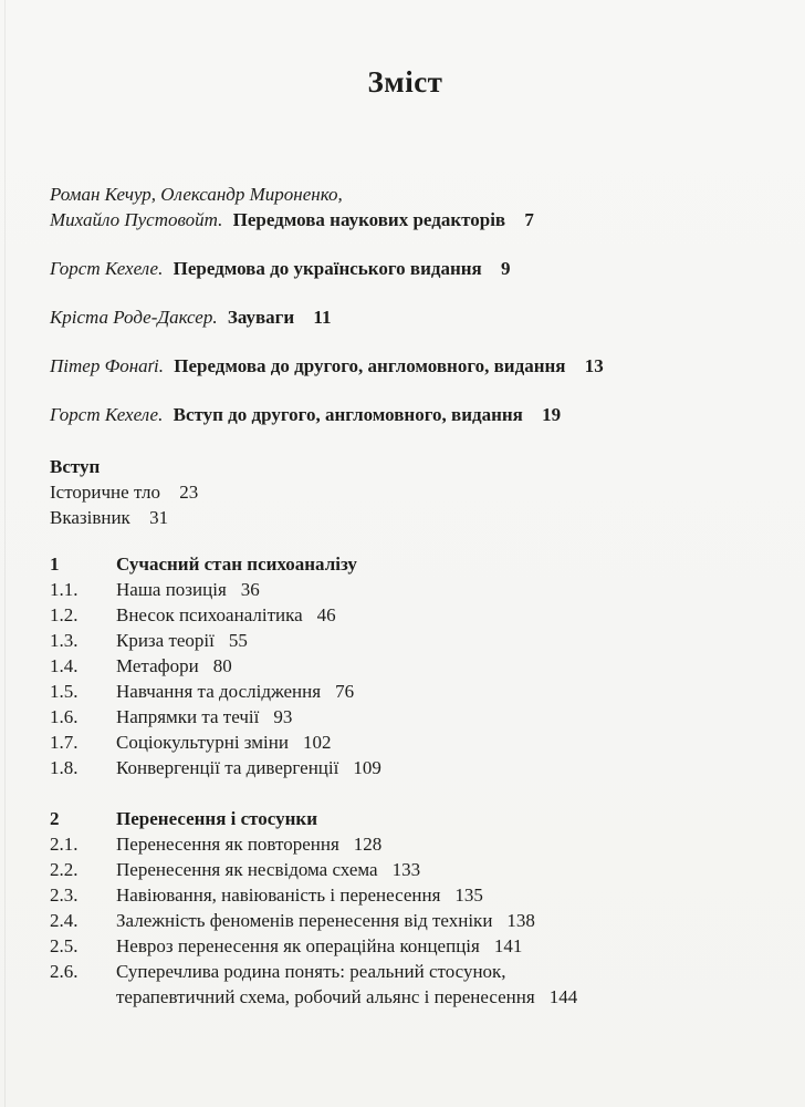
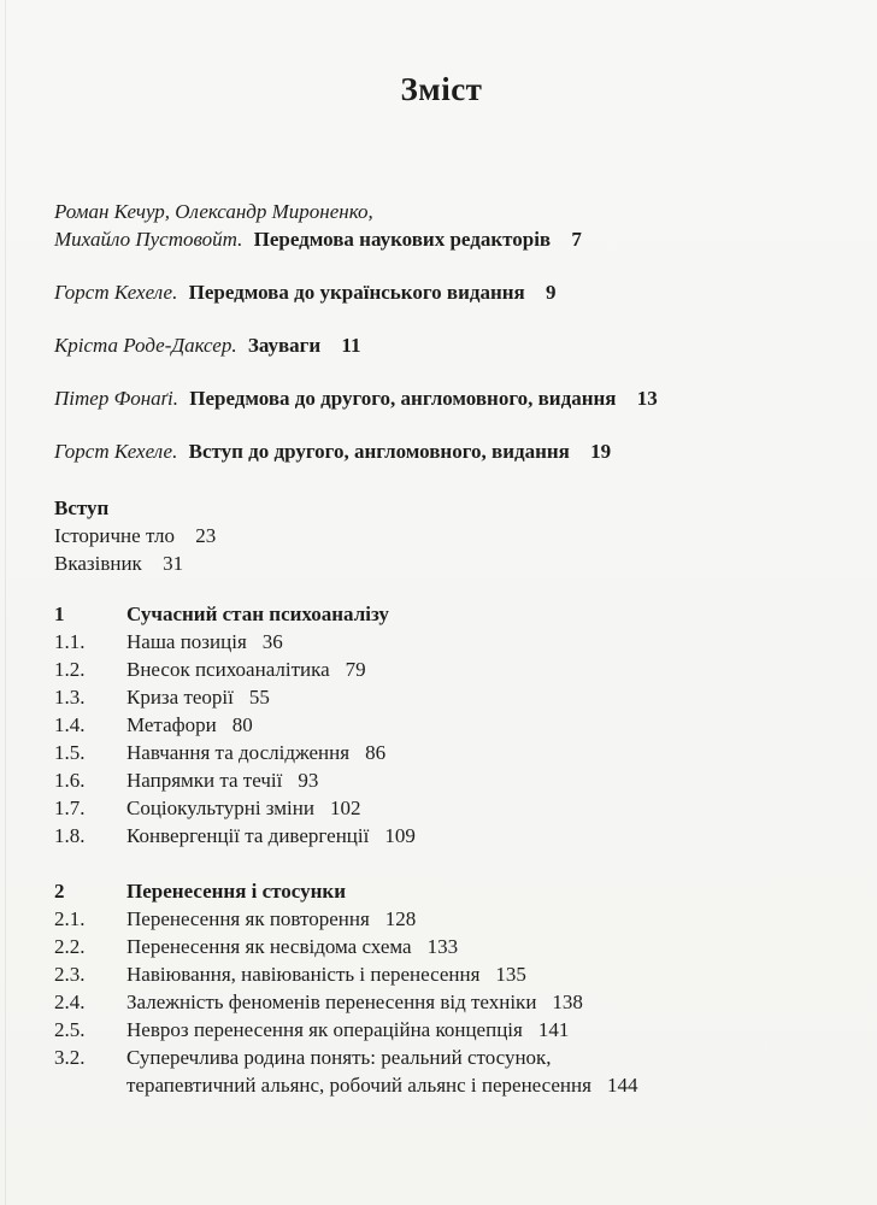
  Зміст
  Роман Кечур, Олександр Мироненко,
  Михайло Пустовойт. Передмова наукових редакторів 7
  Горст Кехеле. Передмова до українського видання 9
  Кріста Роде-Даксер. Зауваги 11
  Пітер Фонаґі. Передмова до другого, англомовного, видання 13
  Горст Кехеле. Вступ до другого, англомовного, видання 19
  Вступ
  Історичне тло 23
  Вказівник 31
  1
  Сучасний стан психоаналізу
  1.1.
  Наша позиція 36
  1.2.
- Внесок психоаналітика 46
+ Внесок психоаналітика 79
  1.3.
  Криза теорії 55
  1.4.
  Метафори 80
  1.5.
- Навчання та дослідження 76
+ Навчання та дослідження 86
  1.6.
  Напрямки та течії 93
  1.7.
  Соціокультурні зміни 102
  1.8.
  Конвергенції та дивергенції 109
  2
  Перенесення і стосунки
  2.1.
  Перенесення як повторення 128
  2.2.
  Перенесення як несвідома схема 133
  2.3.
  Навіювання, навіюваність і перенесення 135
  2.4.
  Залежність феноменів перенесення від техніки 138
  2.5.
  Невроз перенесення як операційна концепція 141
- 2.6.
+ 3.2.
  Суперечлива родина понять: реальний стосунок,
- терапевтичний схема, робочий альянс і перенесення 144
+ терапевтичний альянс, робочий альянс і перенесення 144
